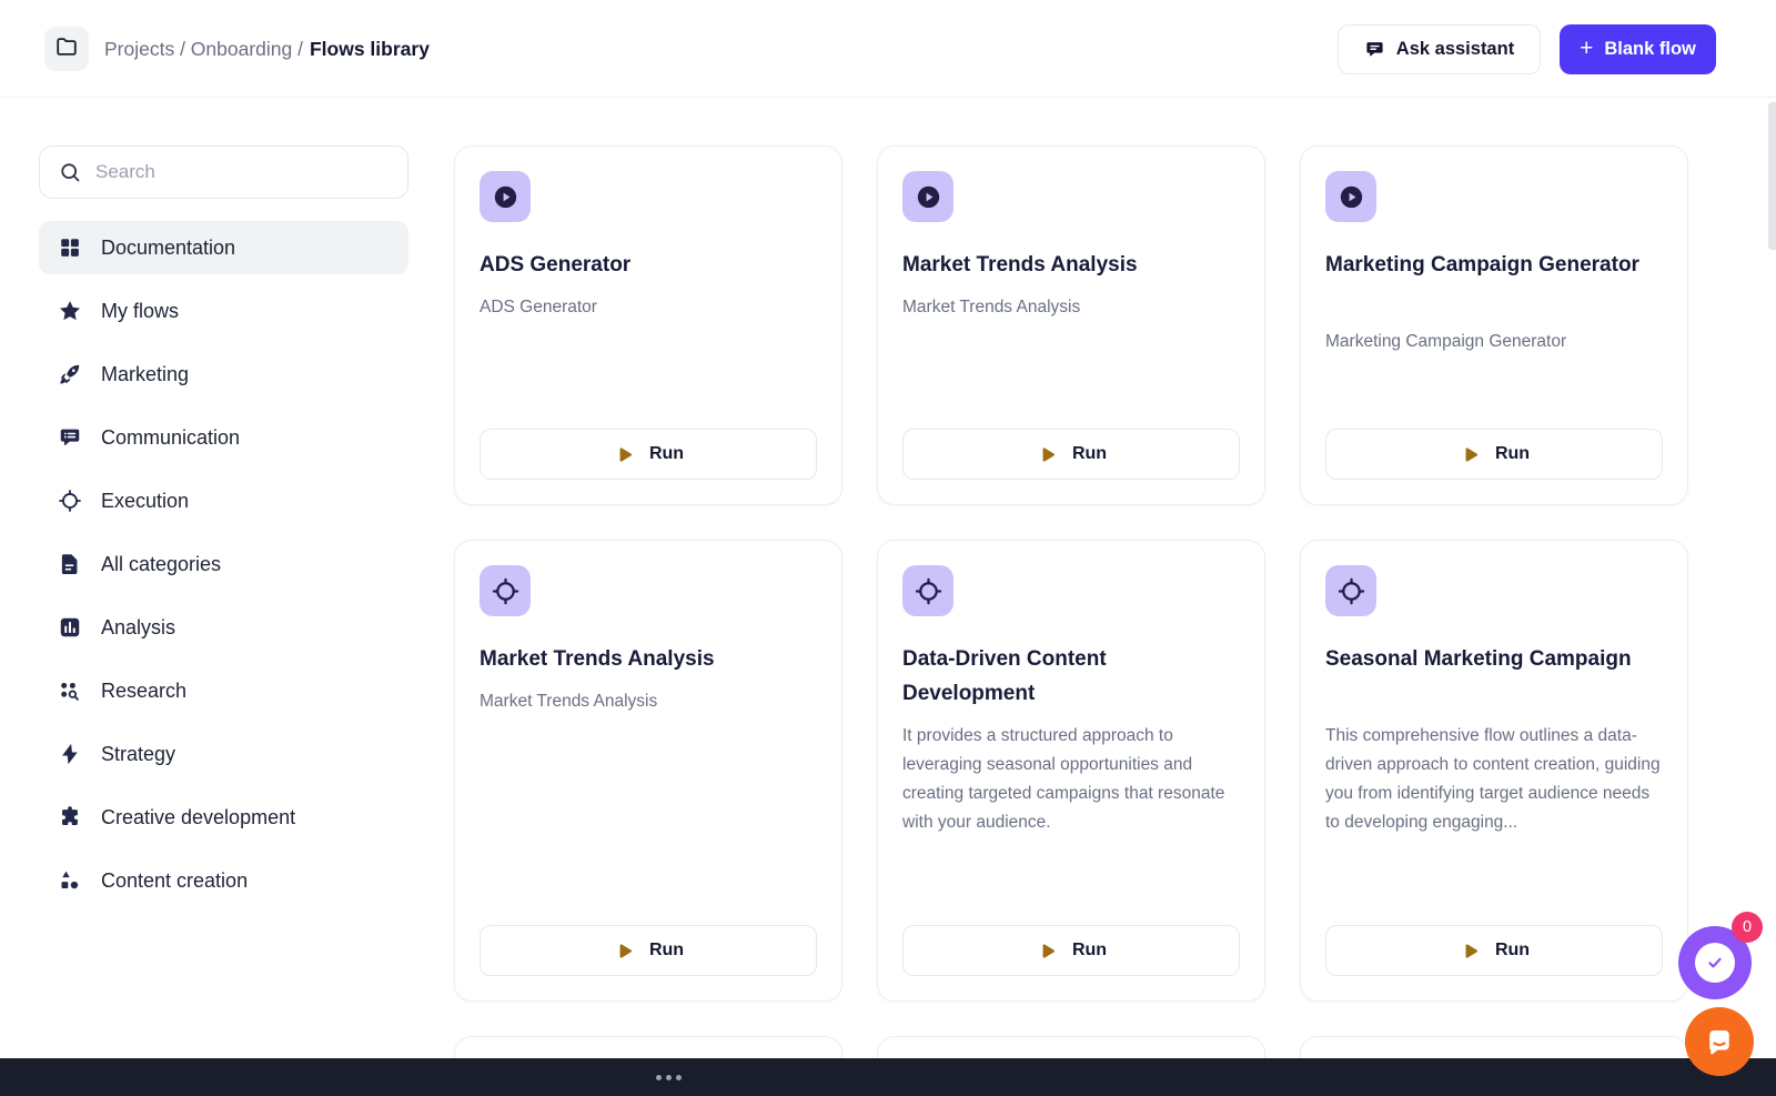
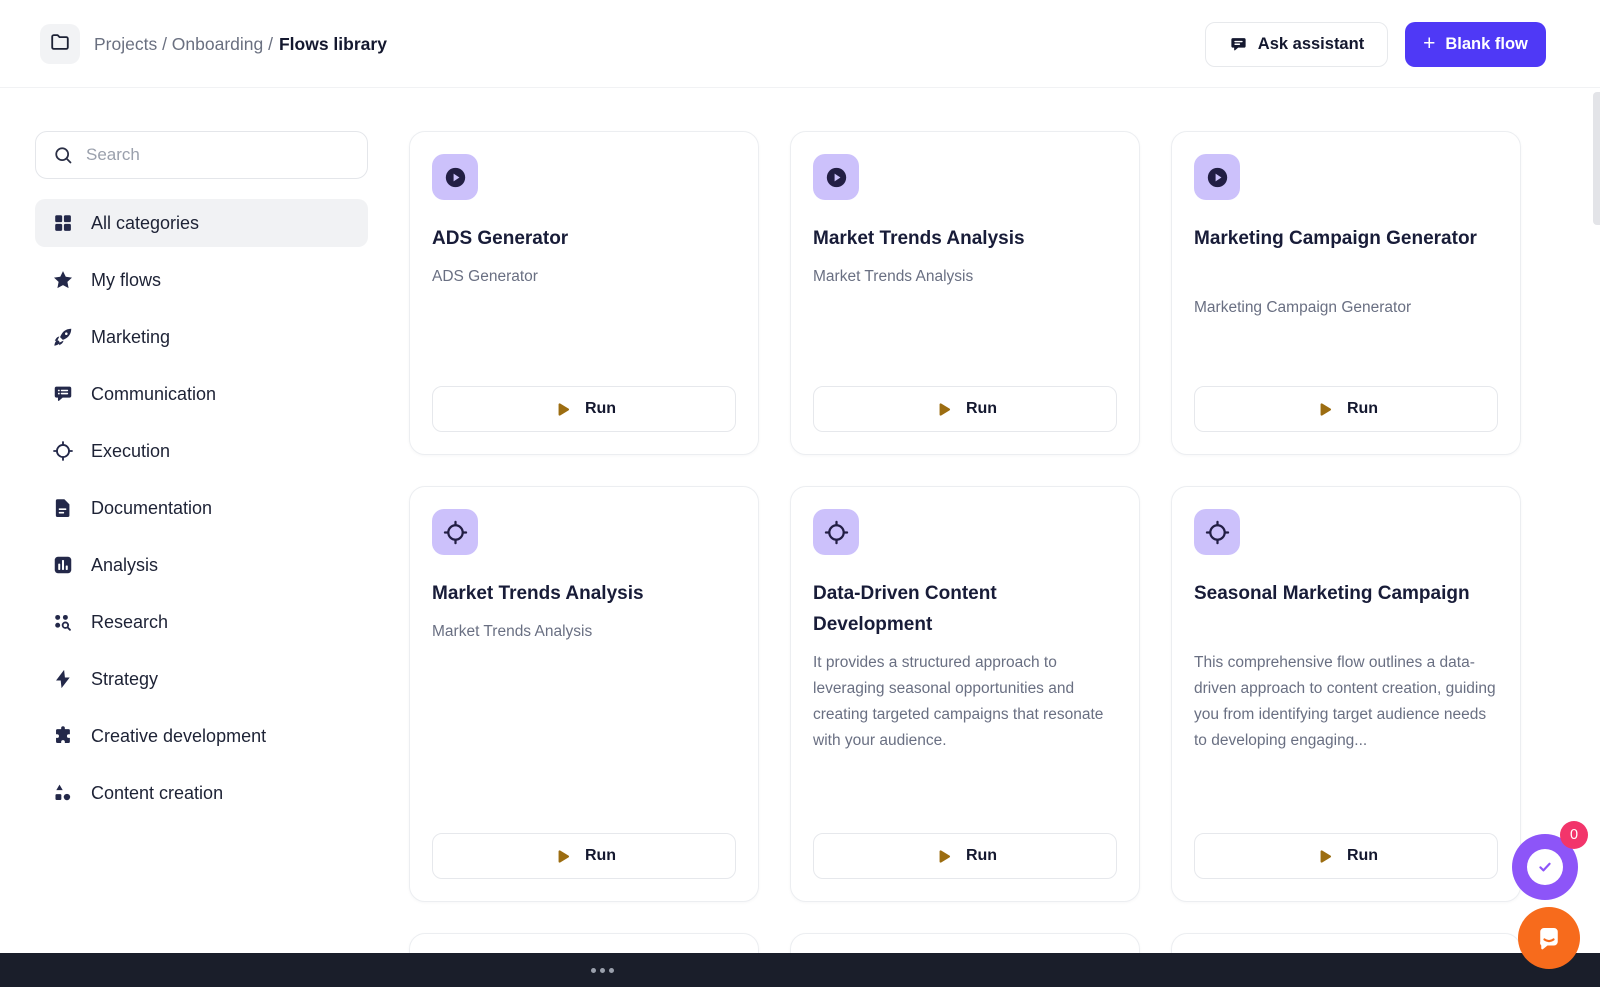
  Projects / Onboarding /
  Flows library
  Ask assistant
  +
  Blank flow
  Search
- Documentation
+ All categories
  My flows
  Marketing
  Communication
  Execution
- All categories
+ Documentation
  Analysis
  Research
  Strategy
  Creative development
  Content creation
  ADS Generator
  ADS Generator
  Run
  Market Trends Analysis
  Market Trends Analysis
  Run
  Marketing Campaign Generator
  Marketing Campaign Generator
  Run
  Market Trends Analysis
  Market Trends Analysis
  Run
  Data-Driven Content Development
  It provides a structured approach to leveraging seasonal opportunities and creating targeted campaigns that resonate with your audience.
  Run
  Seasonal Marketing Campaign
  This comprehensive flow outlines a data-driven approach to content creation, guiding you from identifying target audience needs to developing engaging...
  Run
  0
